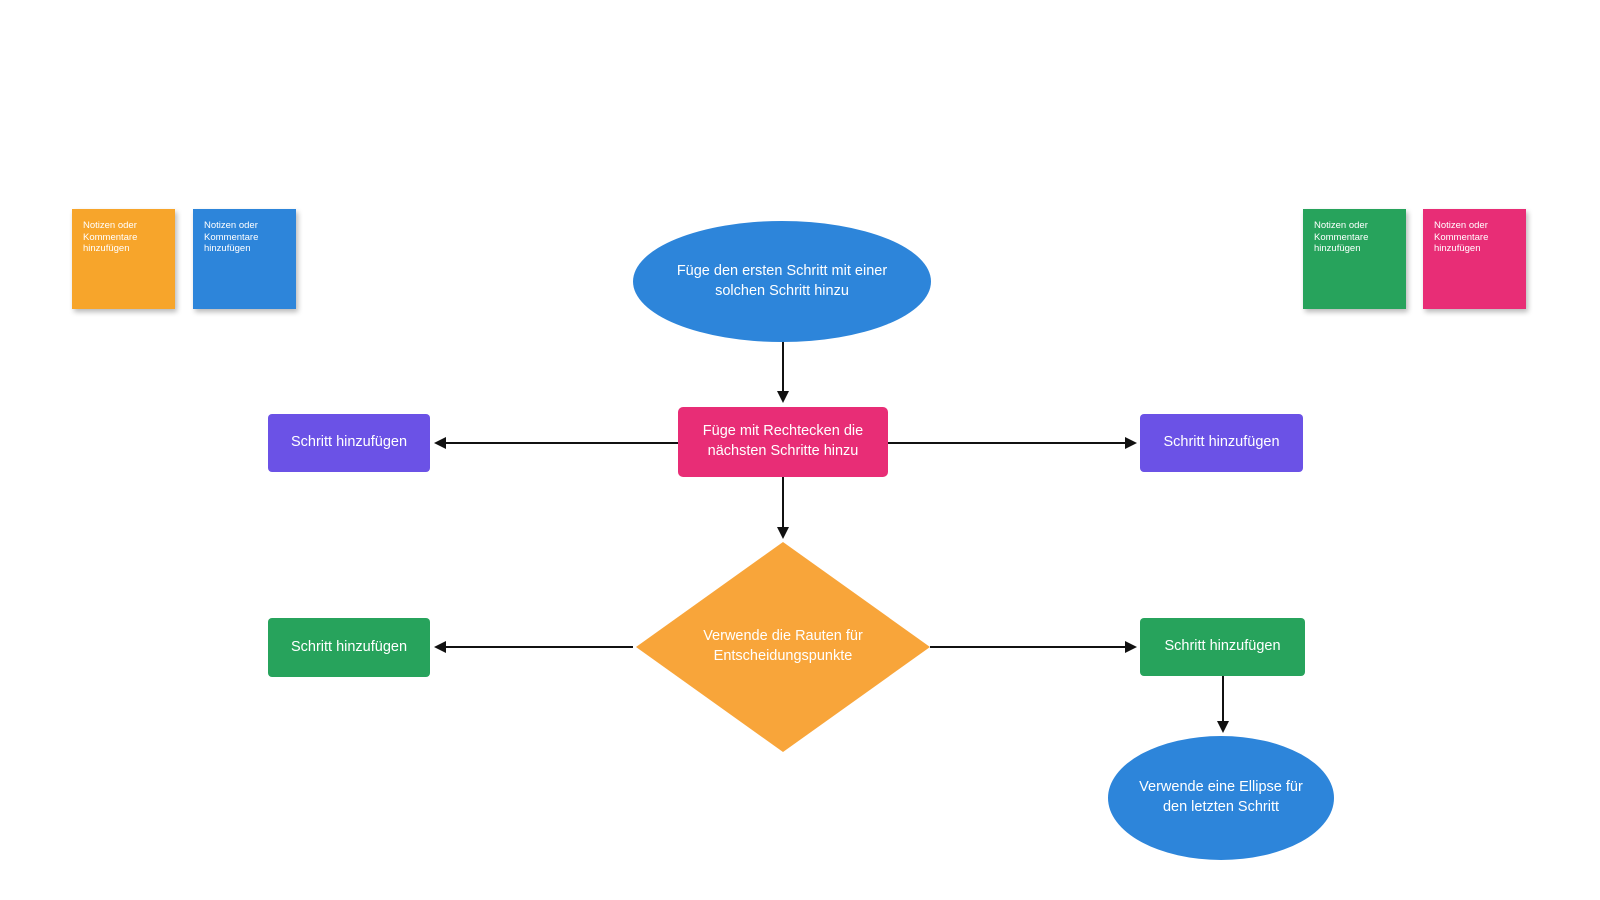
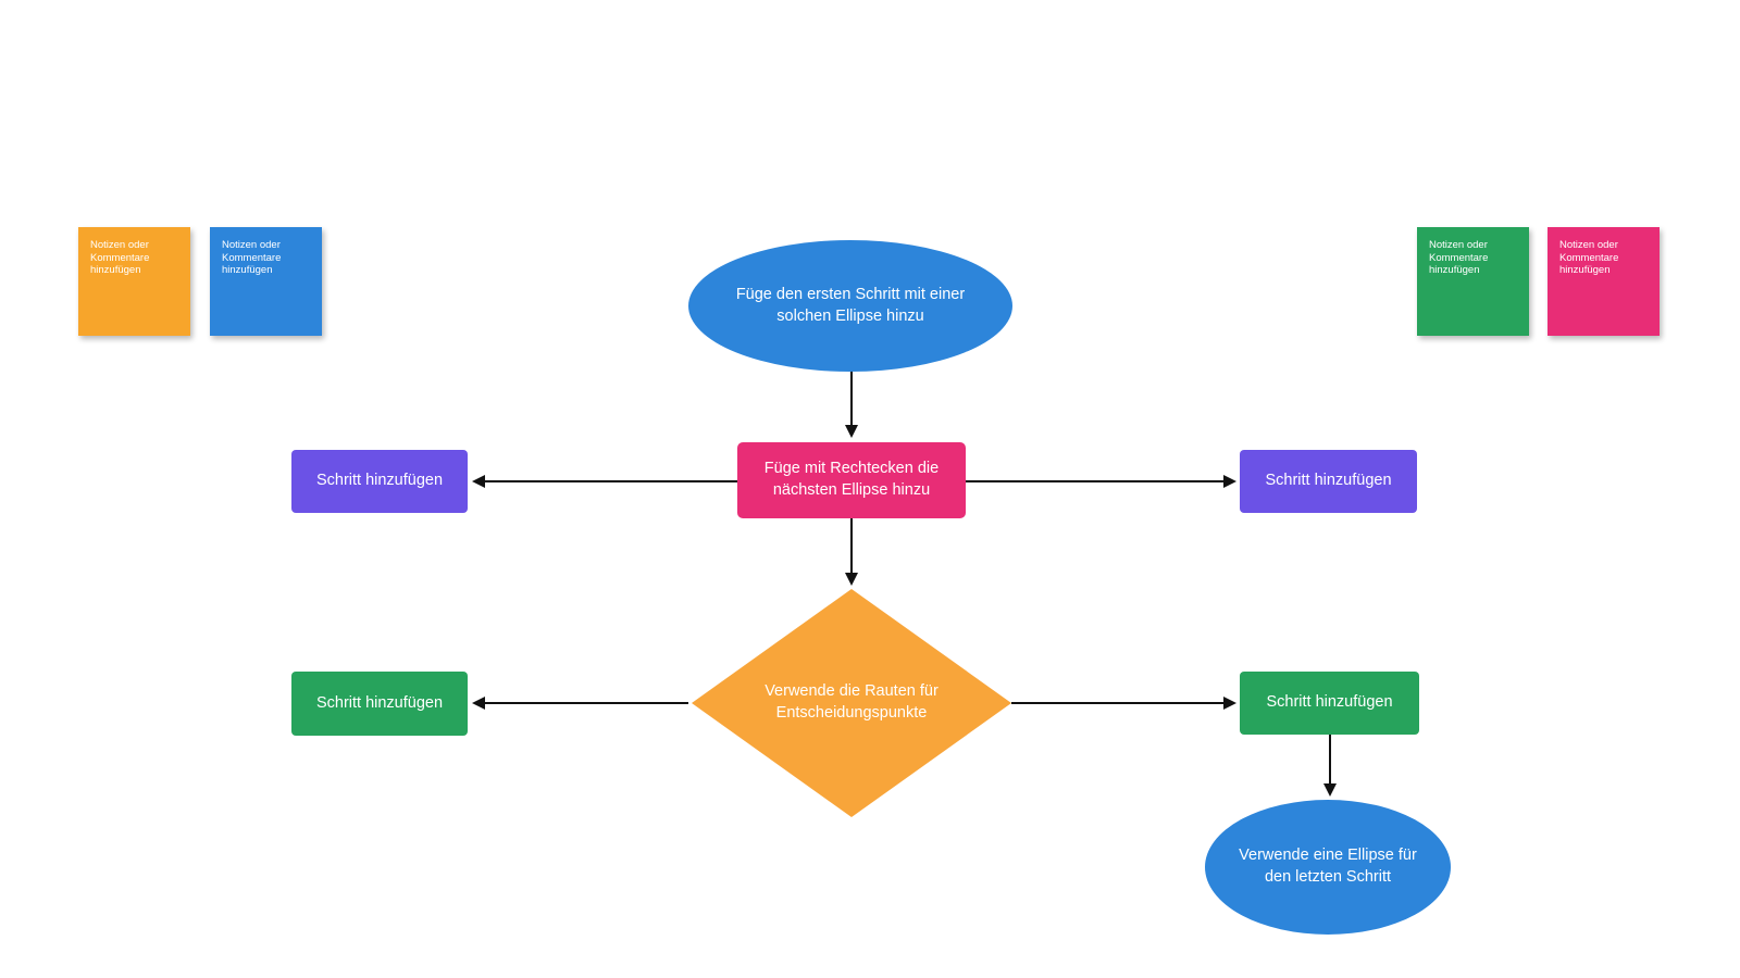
  Notizen oder Kommentare hinzufügen
  Notizen oder Kommentare hinzufügen
  Notizen oder Kommentare hinzufügen
  Notizen oder Kommentare hinzufügen
- Füge den ersten Schritt mit einer solchen Schritt hinzu
+ Füge den ersten Schritt mit einer solchen Ellipse hinzu
- Füge mit Rechtecken die nächsten Schritte hinzu
+ Füge mit Rechtecken die nächsten Ellipse hinzu
  Schritt hinzufügen
  Schritt hinzufügen
  Verwende die Rauten für Entscheidungspunkte
  Schritt hinzufügen
  Schritt hinzufügen
  Verwende eine Ellipse für den letzten Schritt
